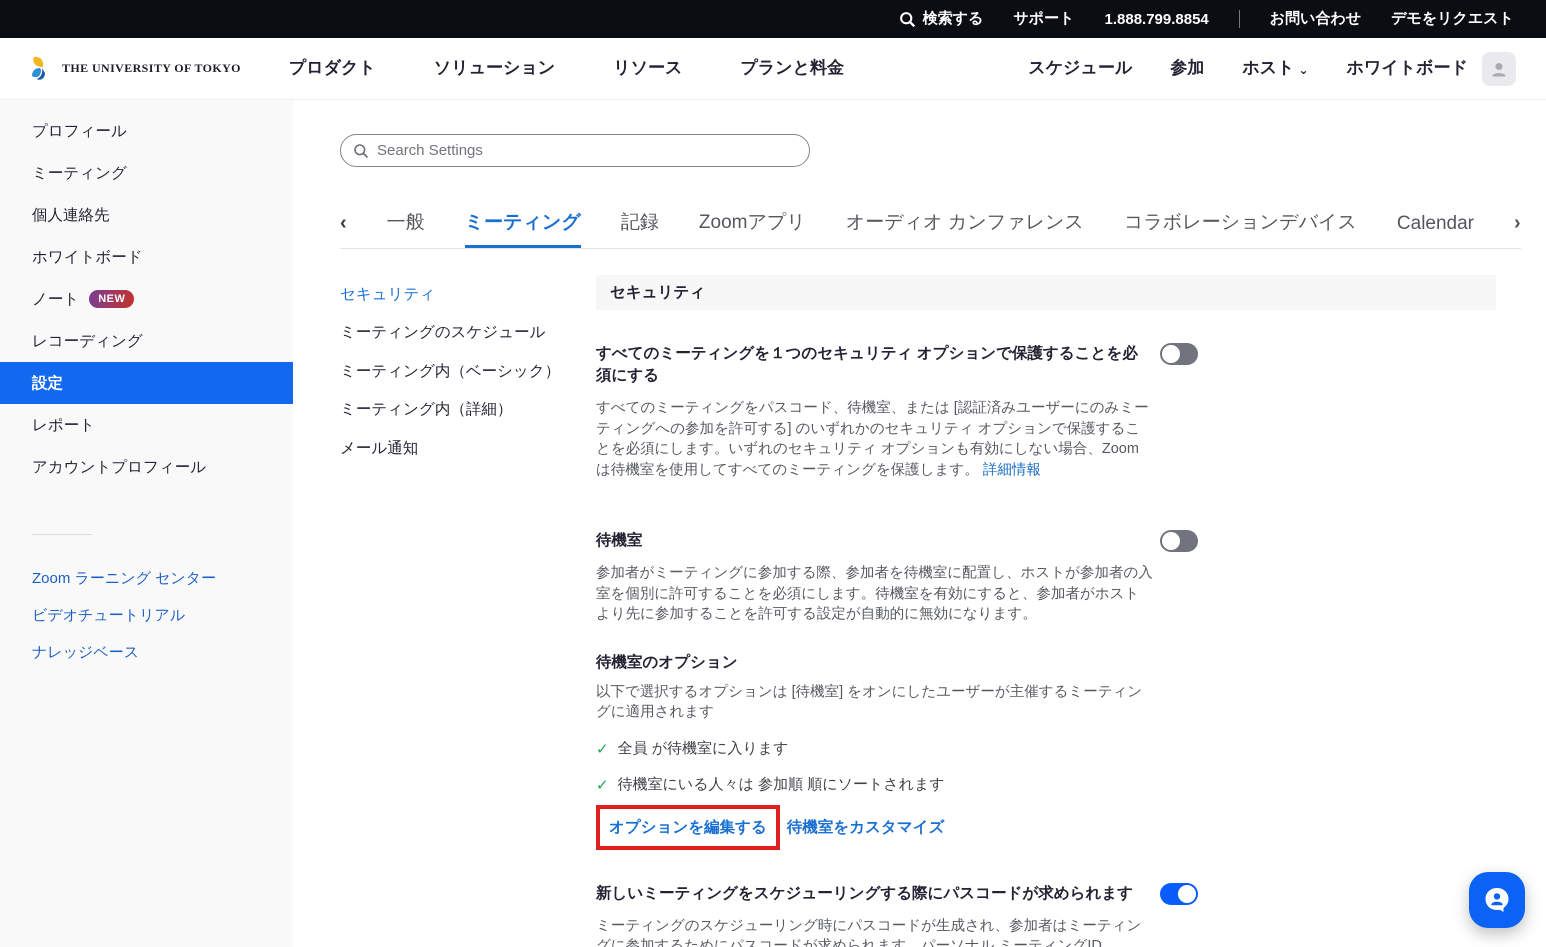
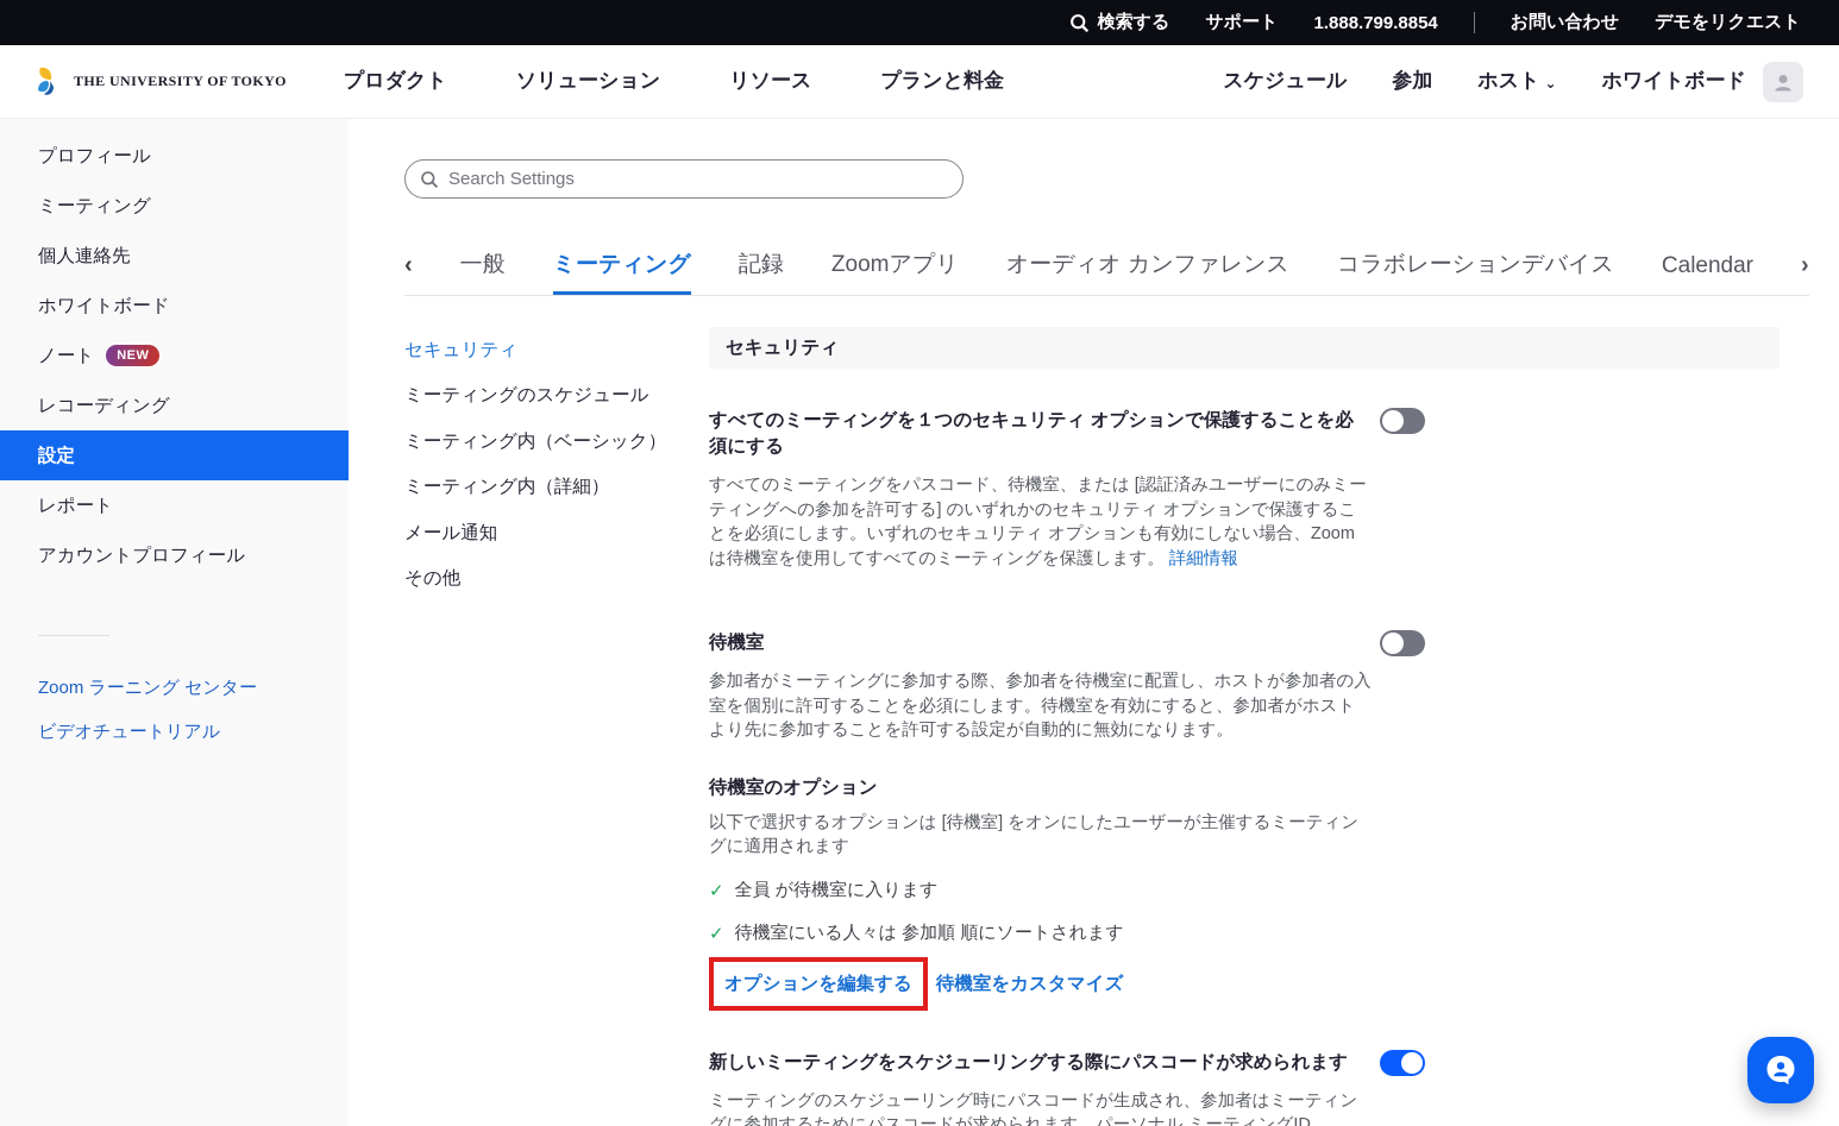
  検索する
  サポート
  1.888.799.8854
  お問い合わせ
  デモをリクエスト
  THE UNIVERSITY OF TOKYO
  プロダクト
  ソリューション
  リソース
  プランと料金
  スケジュール
  参加
  ホスト
  ⌄
  ホワイトボード
  プロフィール
  ミーティング
  個人連絡先
  ホワイトボード
  ノート
  NEW
  レコーディング
  設定
  レポート
  アカウントプロフィール
  Zoom ラーニング センター
  ビデオチュートリアル
- ナレッジベース
  Search Settings
  ‹
  一般
  ミーティング
  記録
  Zoomアプリ
  オーディオ カンファレンス
  コラボレーションデバイス
  Calendar
  ›
  セキュリティ
  ミーティングのスケジュール
  ミーティング内（ベーシック）
  ミーティング内（詳細）
  メール通知
+ その他
  セキュリティ
  すべてのミーティングを１つのセキュリティ オプションで保護することを必須にする
  すべてのミーティングをパスコード、待機室、または [認証済みユーザーにのみミーティングへの参加を許可する] のいずれかのセキュリティ オプションで保護することを必須にします。いずれのセキュリティ オプションも有効にしない場合、Zoom は待機室を使用してすべてのミーティングを保護します。 詳細情報
  待機室
  参加者がミーティングに参加する際、参加者を待機室に配置し、ホストが参加者の入室を個別に許可することを必須にします。待機室を有効にすると、参加者がホストより先に参加することを許可する設定が自動的に無効になります。
  待機室のオプション
  以下で選択するオプションは [待機室] をオンにしたユーザーが主催するミーティングに適用されます
  ✓
  全員 が待機室に入ります
  ✓
  待機室にいる人々は 参加順 順にソートされます
  オプションを編集する
  待機室をカスタマイズ
  新しいミーティングをスケジューリングする際にパスコードが求められます
  ミーティングのスケジューリング時にパスコードが生成され、参加者はミーティングに参加するためにパスコードが求められます。パーソナル ミーティングID
